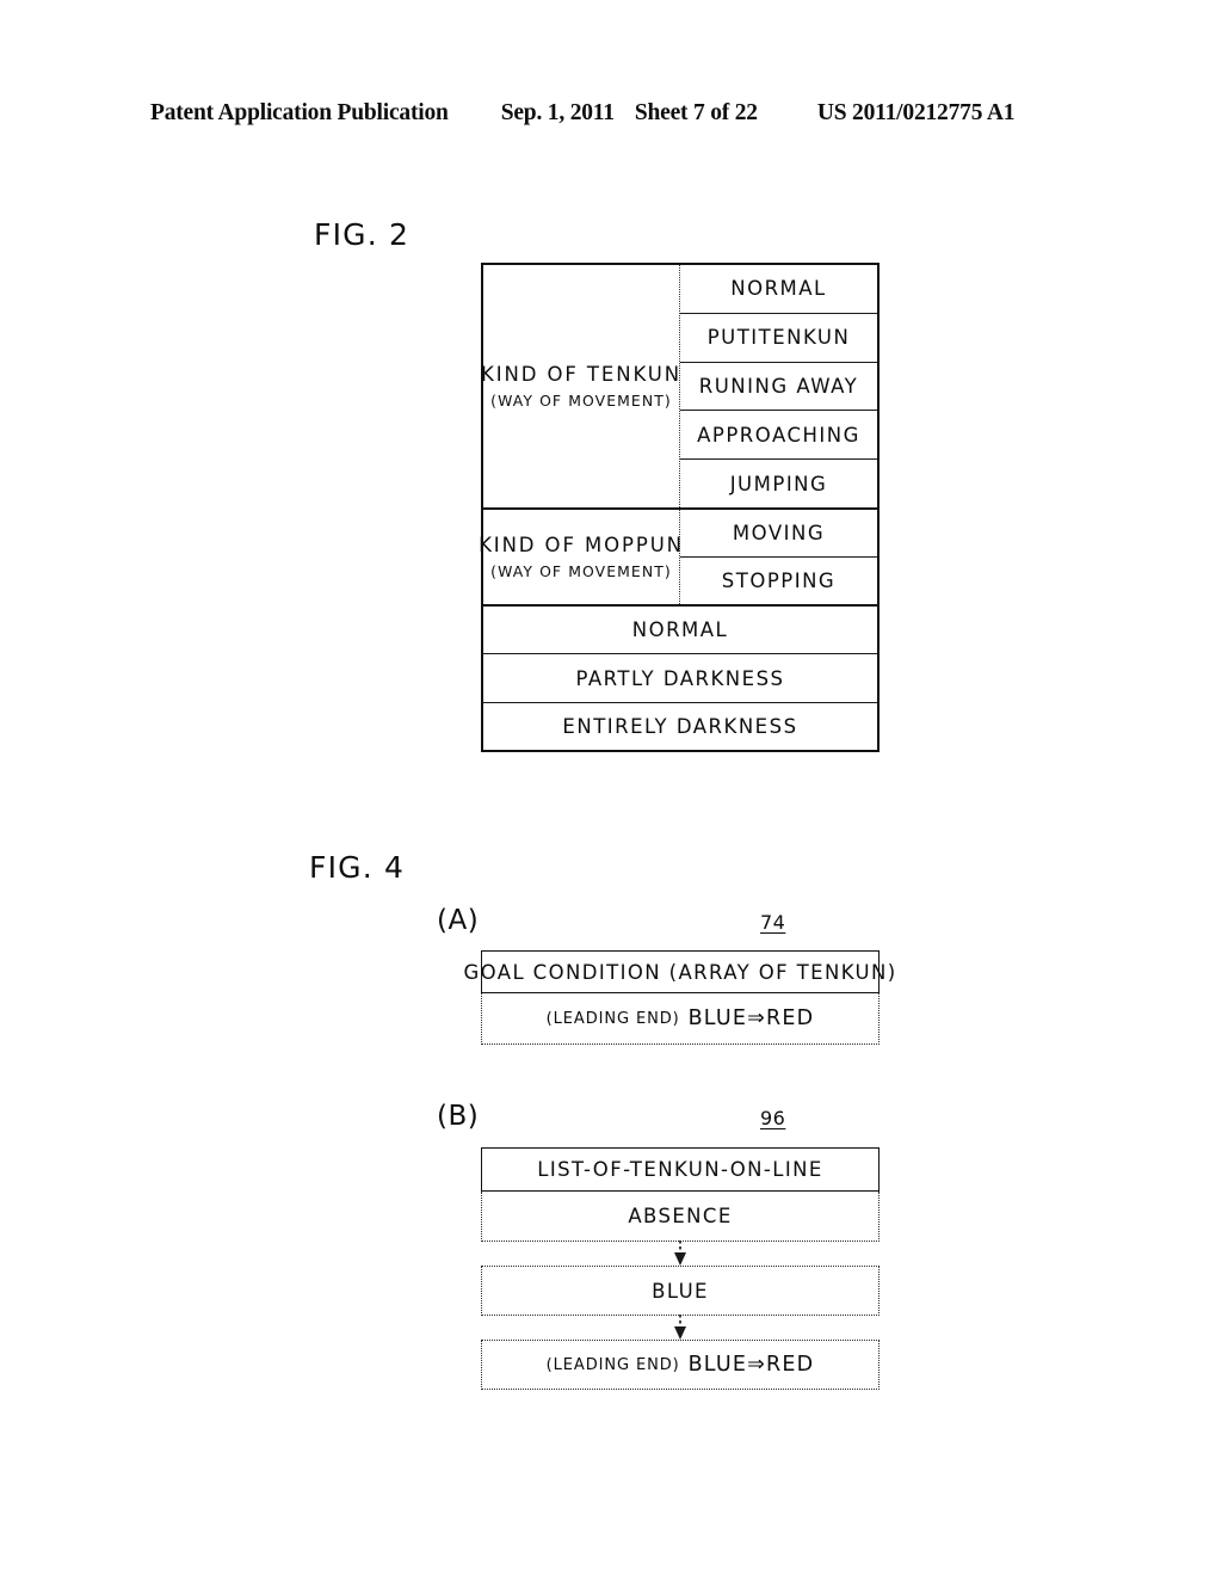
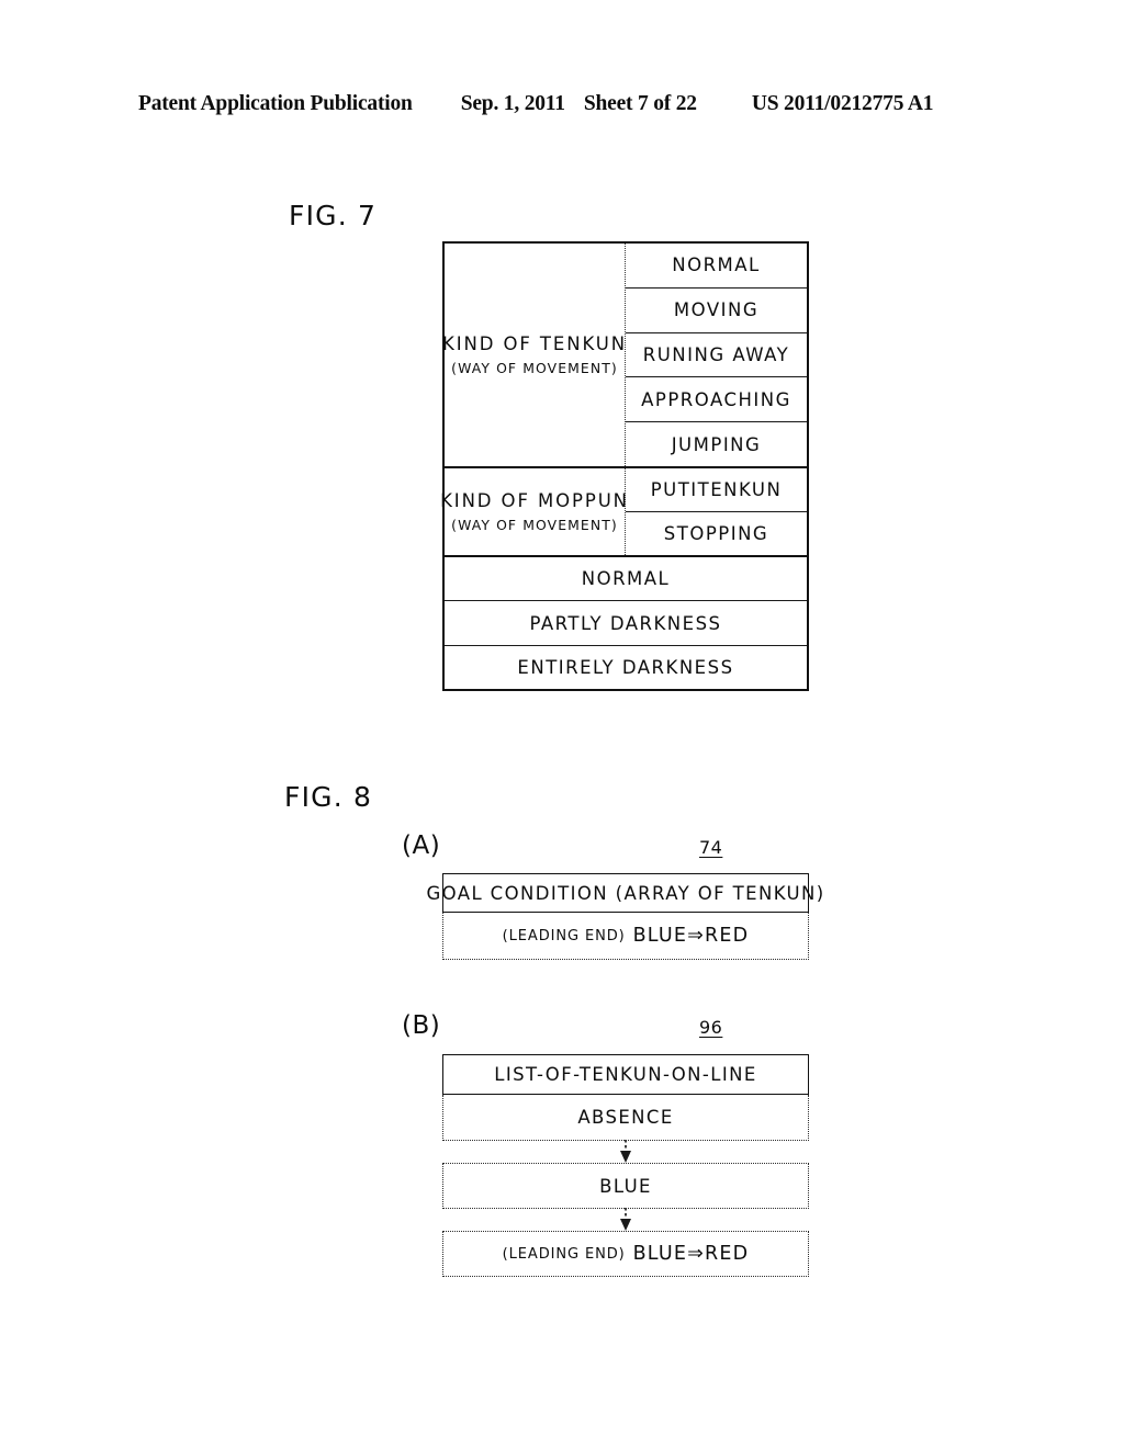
  Patent Application Publication
  Sep. 1, 2011
  Sheet 7 of 22
  US 2011/0212775 A1
- FIG. 2
+ FIG. 7
  KIND OF TENKUN
  (WAY OF MOVEMENT)
  NORMAL
- PUTITENKUN
+ MOVING
  RUNING AWAY
  APPROACHING
  JUMPING
  KIND OF MOPPUN
  (WAY OF MOVEMENT)
- MOVING
+ PUTITENKUN
  STOPPING
  NORMAL
  PARTLY DARKNESS
  ENTIRELY DARKNESS
- FIG. 4
+ FIG. 8
  (A)
  74
  GOAL CONDITION (ARRAY OF TENKUN)
  (LEADING END)
  BLUE⇒RED
  (B)
  96
  LIST-OF-TENKUN-ON-LINE
  ABSENCE
  BLUE
  (LEADING END)
  BLUE⇒RED
